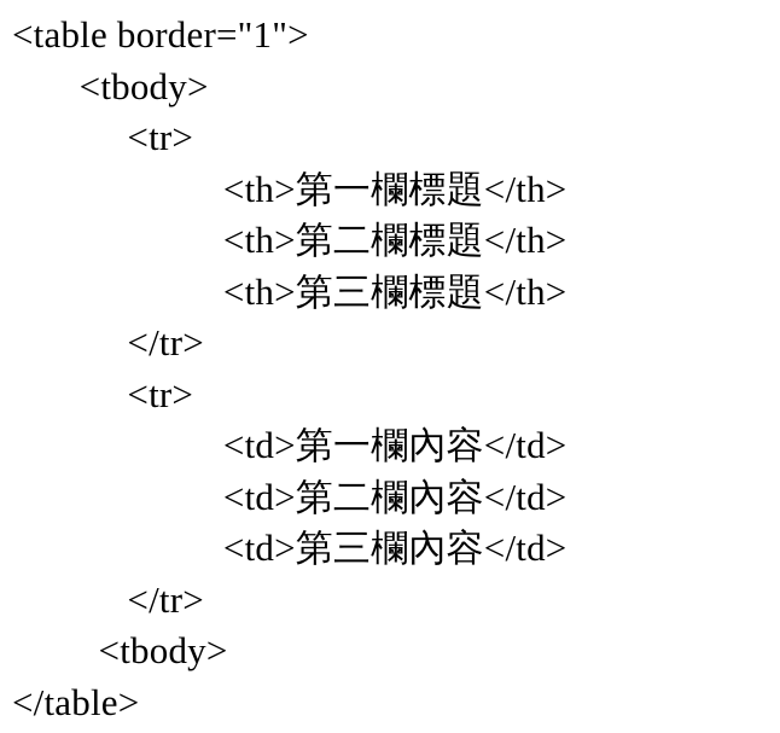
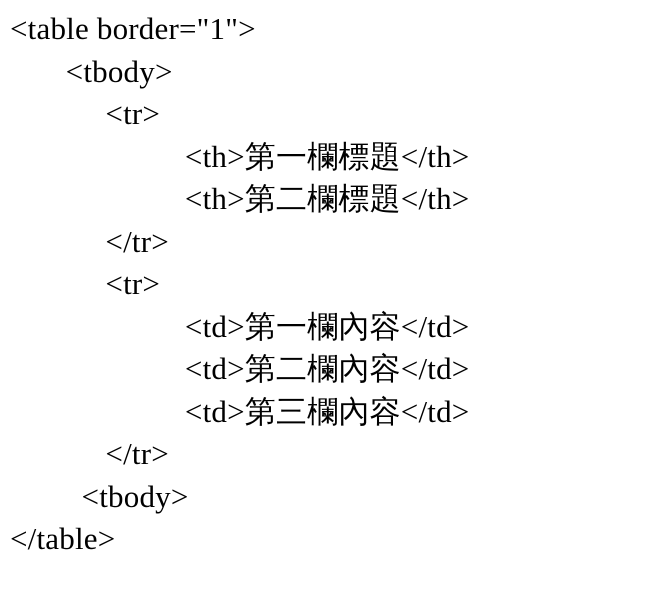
  <table border="1">
  <tbody>
  <tr>
  <th>第一欄標題</th>
  <th>第二欄標題</th>
- <th>第三欄標題</th>
  </tr>
  <tr>
  <td>第一欄內容</td>
  <td>第二欄內容</td>
  <td>第三欄內容</td>
  </tr>
  <tbody>
  </table>
